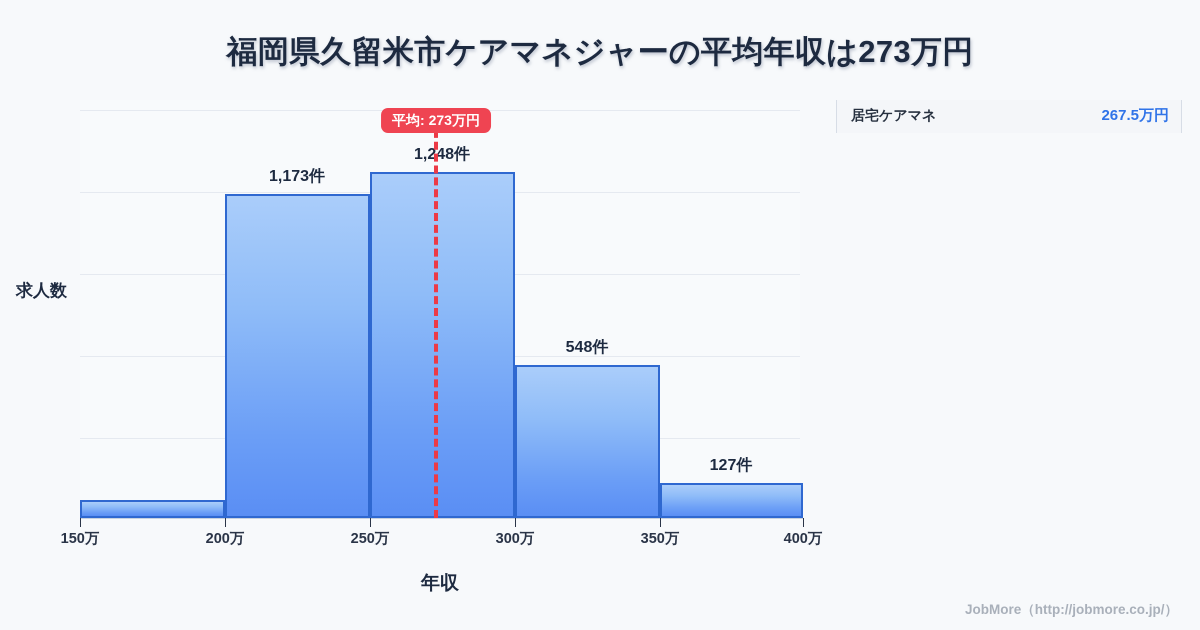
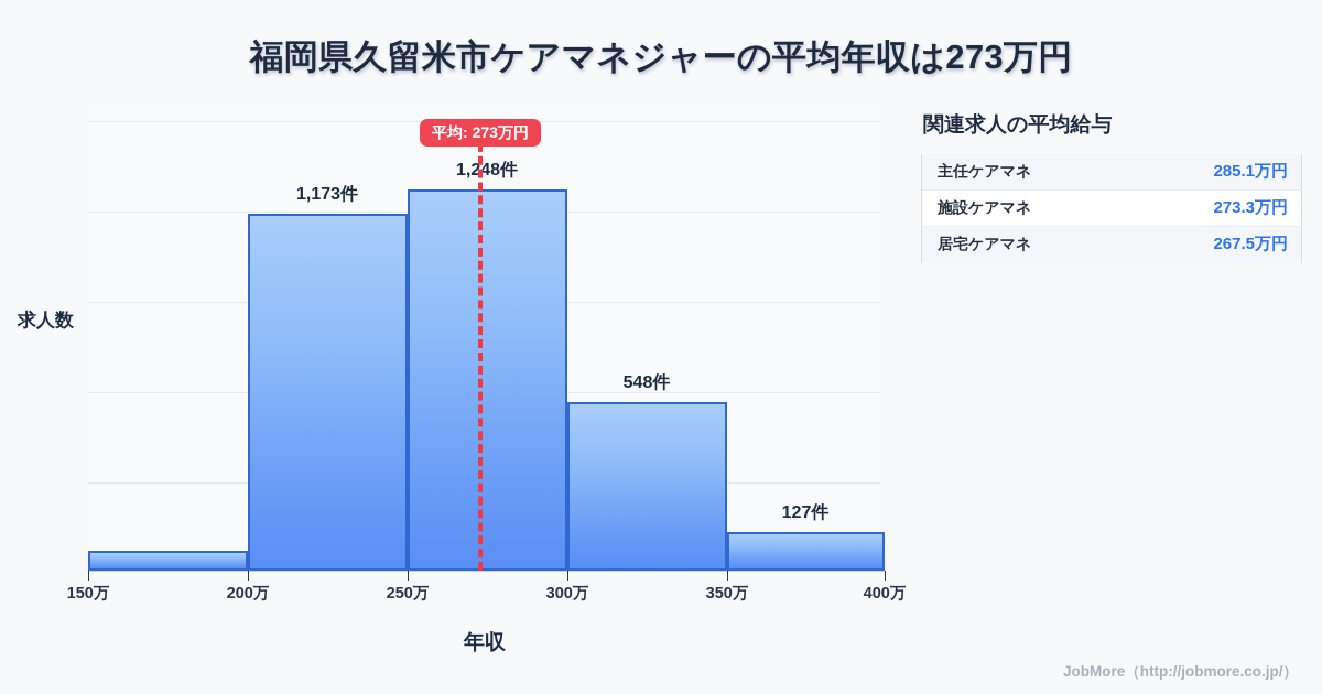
  福岡県久留米市ケアマネジャーの平均年収は273万円
  1,173件
  1,248件
  548件
  127件
  平均: 273万円
  150万
  200万
  250万
  300万
  350万
  400万
  求人数
  年収
+ 関連求人の平均給与
+ 主任ケアマネ
+ 285.1万円
+ 施設ケアマネ
+ 273.3万円
  居宅ケアマネ
  267.5万円
  JobMore（http://jobmore.co.jp/）
